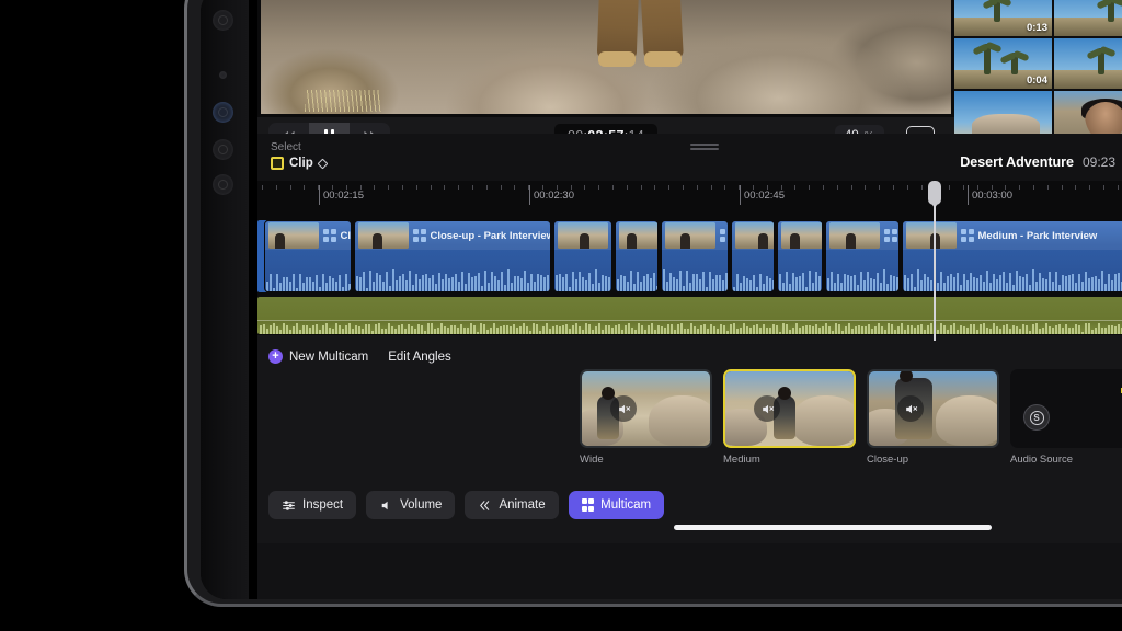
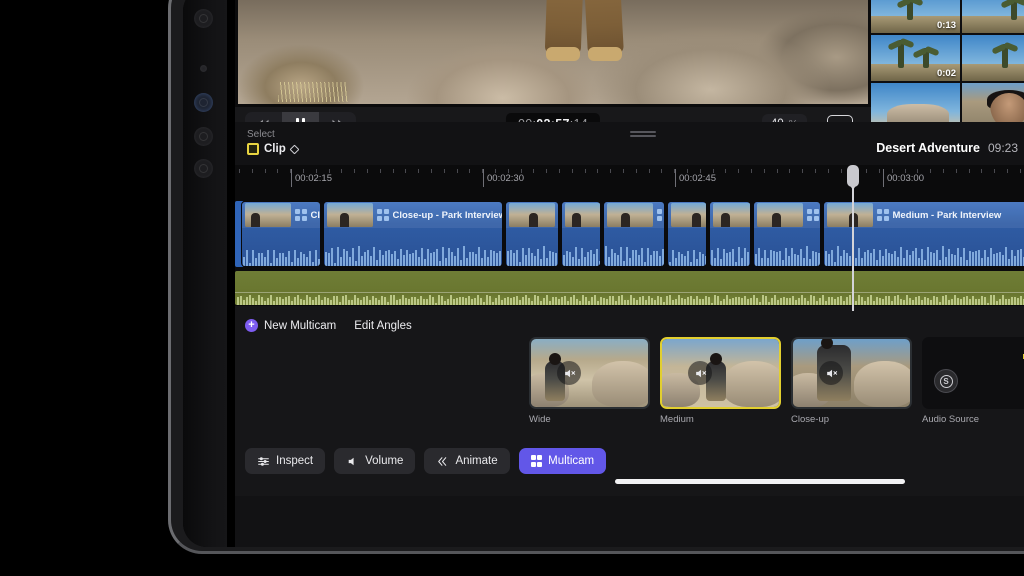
  0:13
- 0:04
+ 0:02
  Select
  Clip
  Desert Adventure
  09:23
  00:02:15
  00:02:30
  00:02:45
  00:03:00
  Close-up - Park Intervie
  Medium - Park Interview
  +
  New Multicam
  Edit Angles
  Wide
  Medium
  Close-up
  S
  Audio Source
  Inspect
  Volume
  Animate
  Multicam
